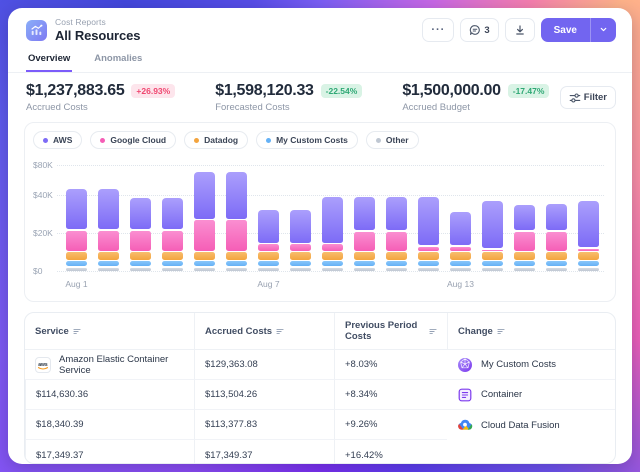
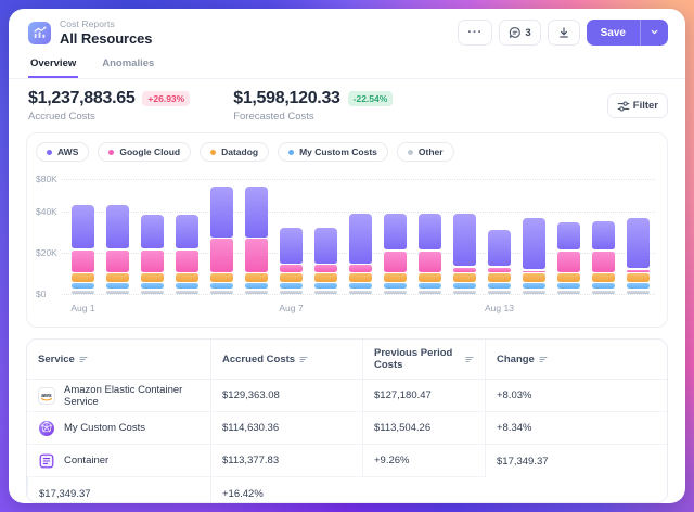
  Cost Reports
  All Resources
  ···
  3
  Save
  Overview
  Anomalies
  $1,237,883.65
  +26.93%
  Accrued Costs
  $1,598,120.33
  -22.54%
  Forecasted Costs
- $1,500,000.00
- -17.47%
- Accrued Budget
  Filter
  AWS
  Google Cloud
  Datadog
  My Custom Costs
  Other
  $0
  $20K
  $40K
  $80K
  Aug 1
  Aug 7
  Aug 13
  Service
  Accrued Costs
  Previous Period Costs
  Change
  Amazon Elastic Container Service
  $129,363.08
+ $127,180.47
  +8.03%
  My Custom Costs
  $114,630.36
  $113,504.26
  +8.34%
  Container
- $18,340.39
  $113,377.83
  +9.26%
- Cloud Data Fusion
  $17,349.37
  $17,349.37
  +16.42%
